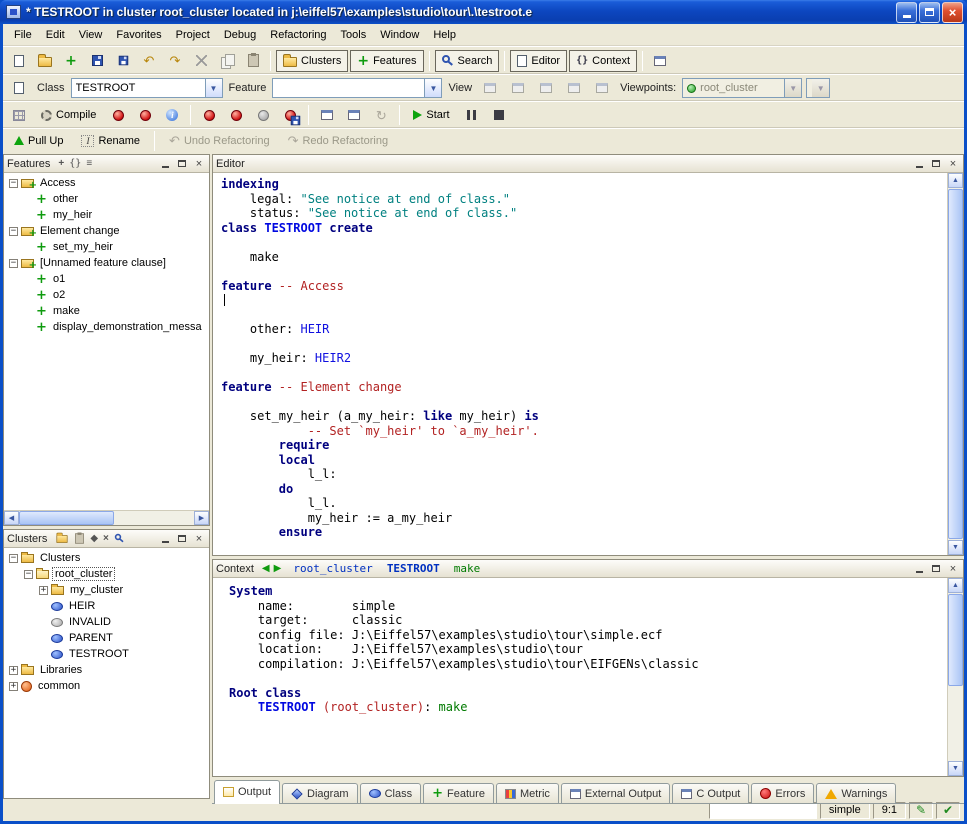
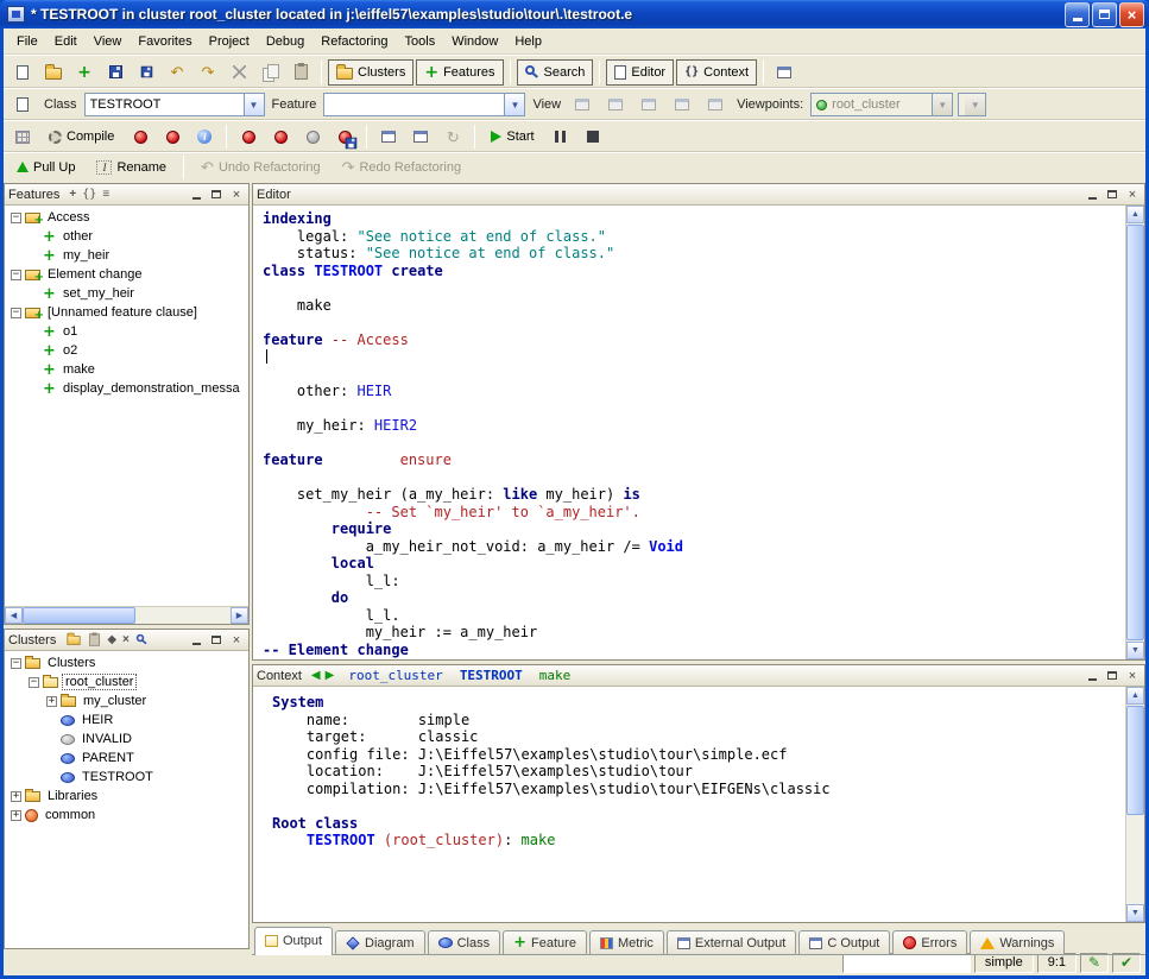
  * TESTROOT in cluster root_cluster located in j:\eiffel57\examples\studio\tour\.\testroot.e
  ×
  File
  Edit
  View
  Favorites
  Project
  Debug
  Refactoring
  Tools
  Window
  Help
  +
  ↶
  ↷
  Clusters
  +
  Features
  Search
  Editor
  {}
  Context
  Class
  TESTROOT
  ▼
  Feature
  ▼
  View
  Viewpoints:
  root_cluster
  ▼
  ▼
  Compile
  i
  ↻
  Start
  Pull Up
  I
  Rename
  ↶
  Undo Refactoring
  ↷
  Redo Refactoring
  Features
  +
  {}
  ≡
  ×
  −
  Access
  other
  my_heir
  −
  Element change
  set_my_heir
  −
  [Unnamed feature clause]
  o1
  o2
  make
  display_demonstration_messa
  Clusters
  ◆
  ×
  ×
  −
  Clusters
  −
  root_cluster
  +
  my_cluster
  HEIR
  INVALID
  PARENT
  TESTROOT
  +
  Libraries
  +
  common
  Editor
  ×
  indexing
  legal: "See notice at end of class."
  status: "See notice at end of class."
  class TESTROOT create
  make
  feature -- Access
  other: HEIR
  my_heir: HEIR2
- feature -- Element change
+ feature ensure
  set_my_heir (a_my_heir: like my_heir) is
  -- Set `my_heir' to `a_my_heir'.
  require
+ a_my_heir_not_void: a_my_heir /= Void
  local
  l_l:
  do
  l_l.
  my_heir := a_my_heir
- ensure
+ -- Element change
  Context
  ◀
  ▶
  root_cluster
  TESTROOT
  make
  ×
  System
  name: simple
  target: classic
  config file: J:\Eiffel57\examples\studio\tour\simple.ecf
  location: J:\Eiffel57\examples\studio\tour
  compilation: J:\Eiffel57\examples\studio\tour\EIFGENs\classic
  Root class
  TESTROOT (root_cluster): make
  Output
  Diagram
  Class
  +
  Feature
  Metric
  External Output
  C Output
  Errors
  Warnings
  simple
  9:1
  ✎
  ✔
